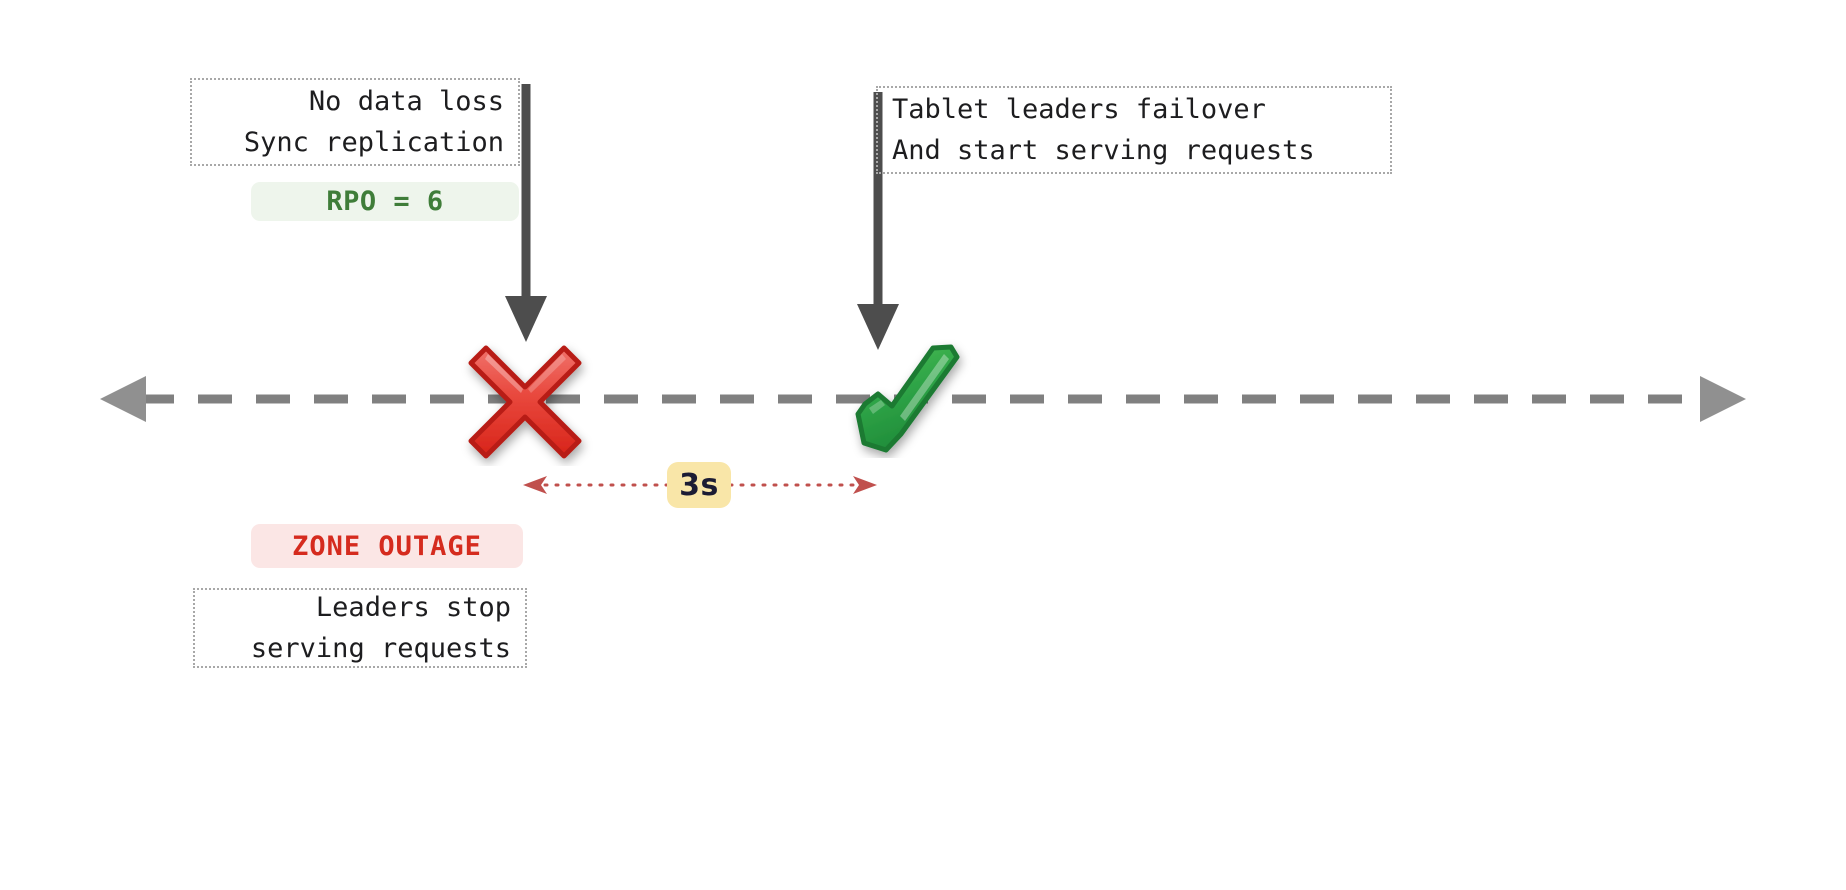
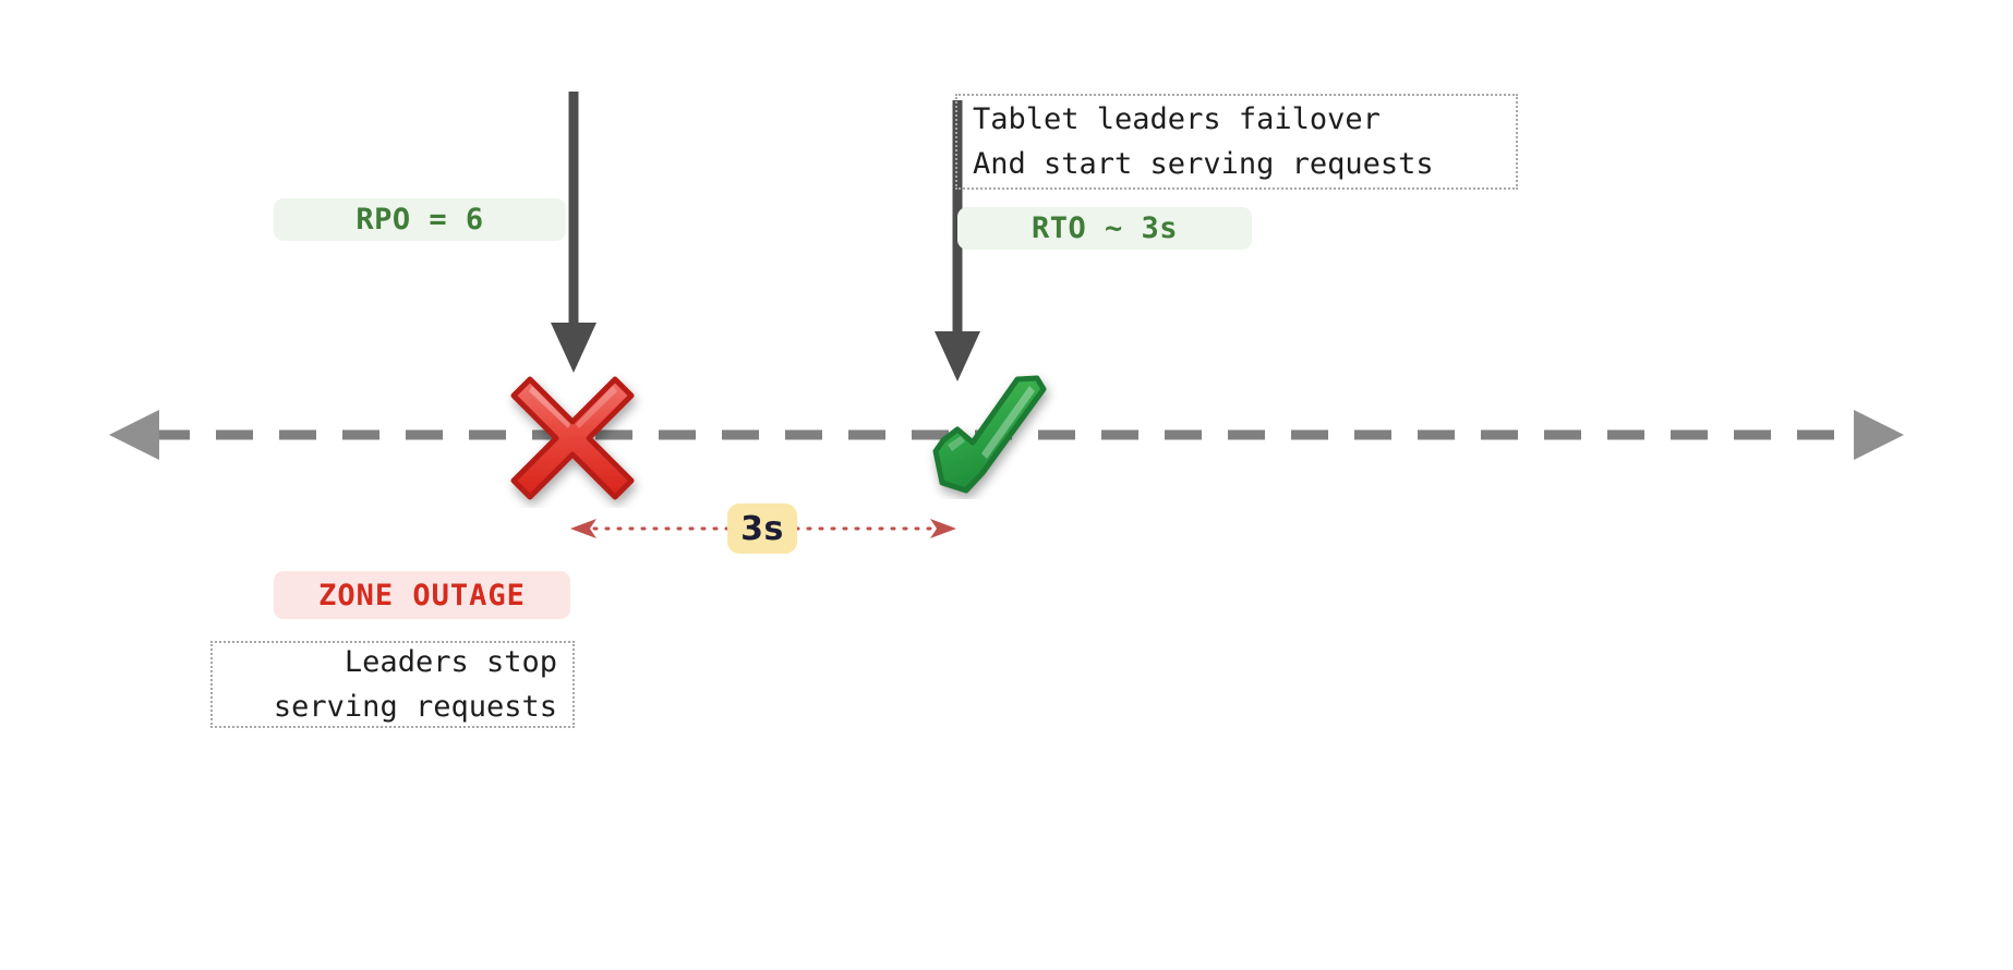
- No data loss
- Sync replication
  RPO = 6
  ZONE OUTAGE
  Leaders stop
  serving requests
  Tablet leaders failover
  And start serving requests
+ RTO ~ 3s
  3s
